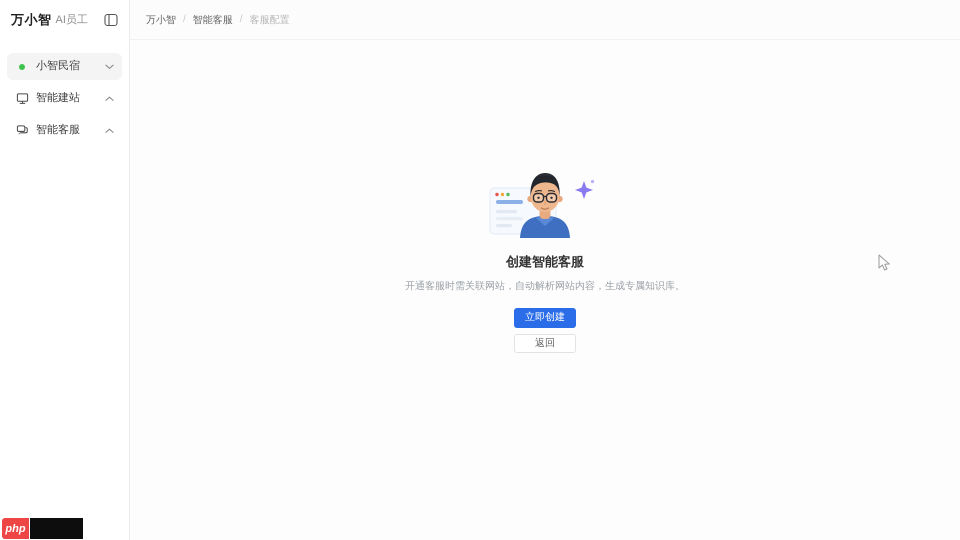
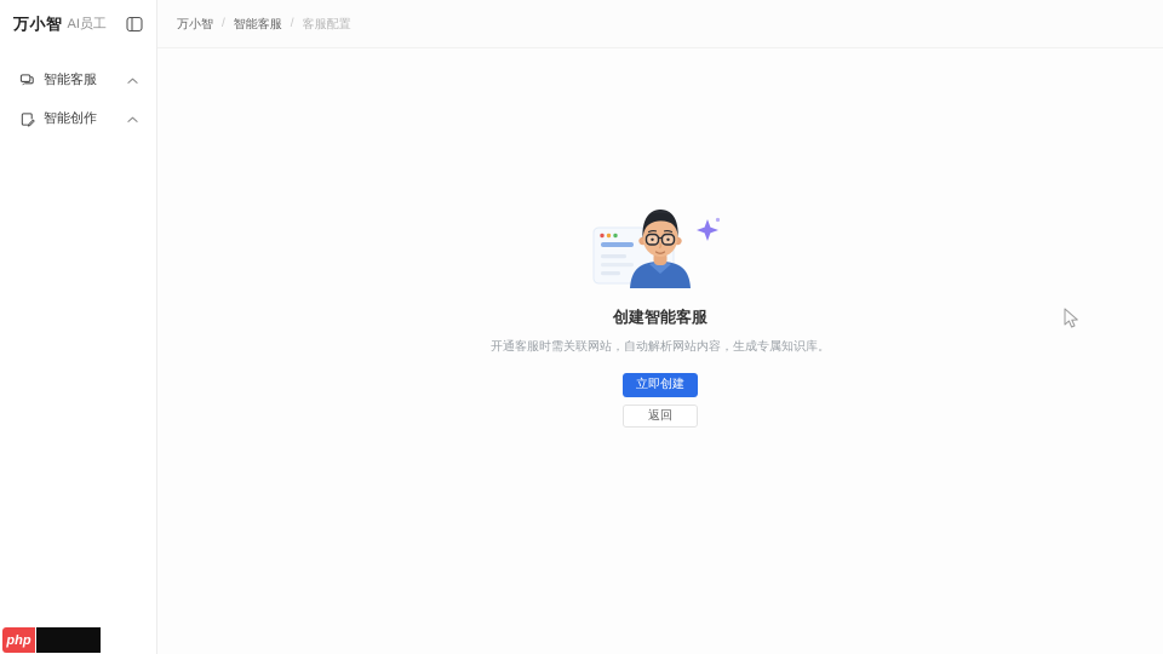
  万小智
  AI员工
- 小智民宿
- 智能建站
  智能客服
+ 智能创作
  万小智
  /
  智能客服
  /
  客服配置
  创建智能客服
  开通客服时需关联网站，自动解析网站内容，生成专属知识库。
  立即创建
  返回
  php
